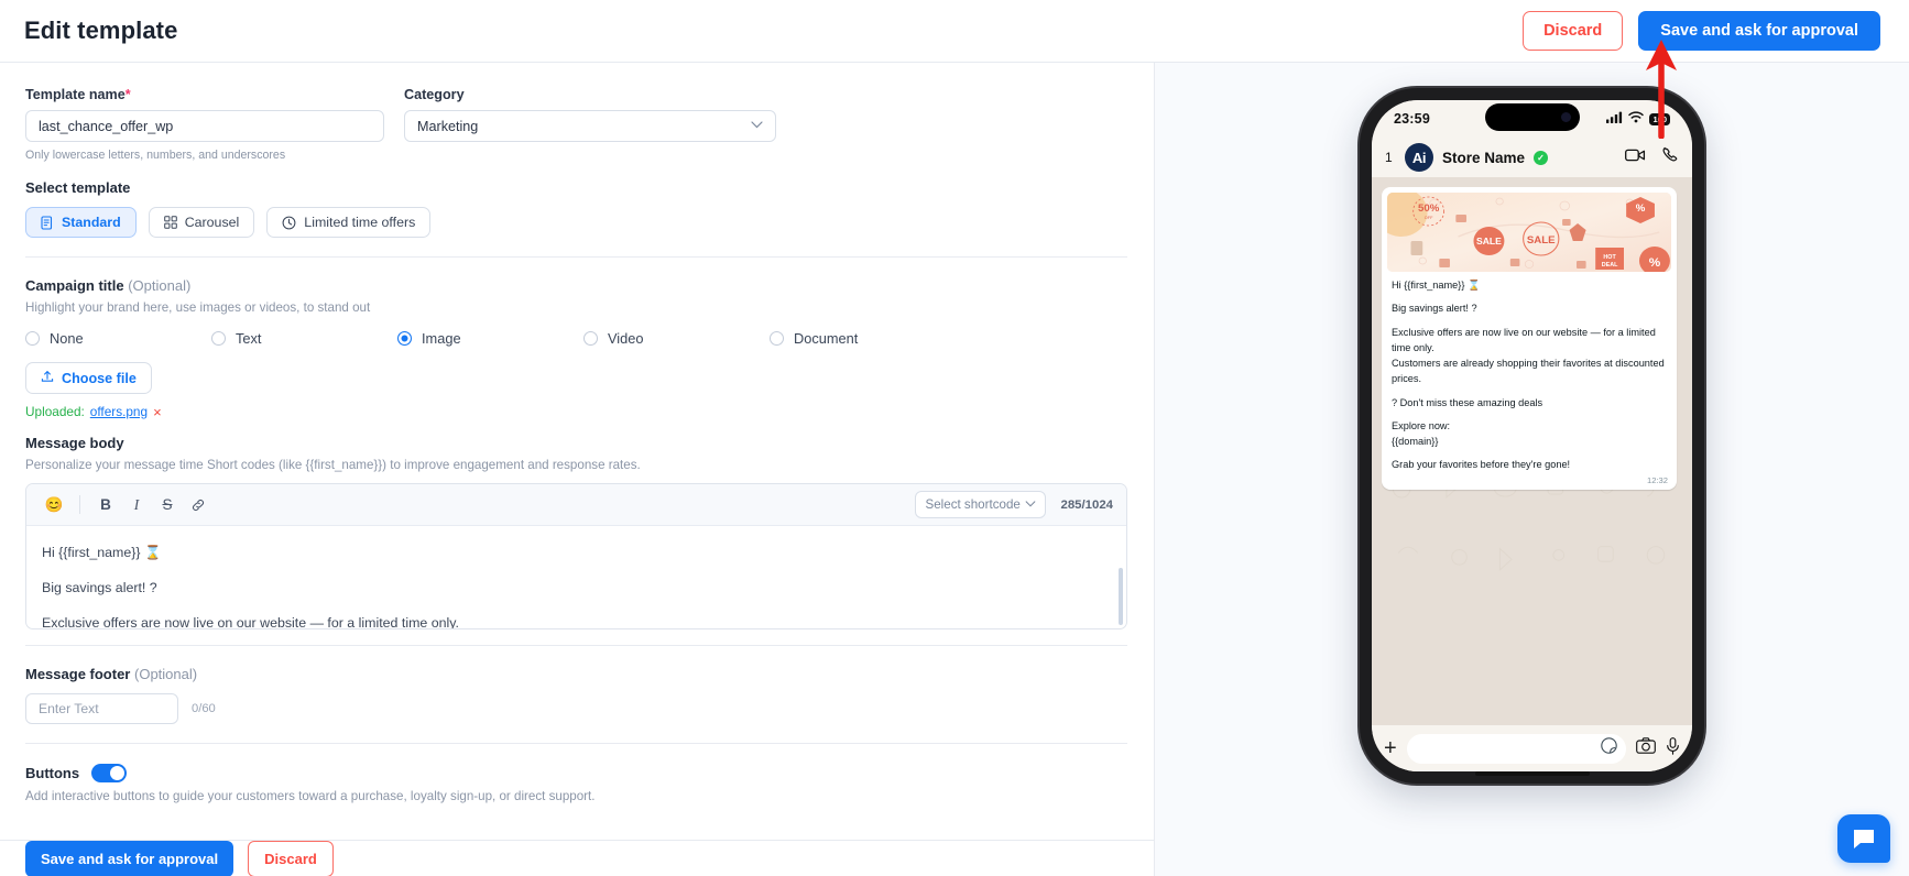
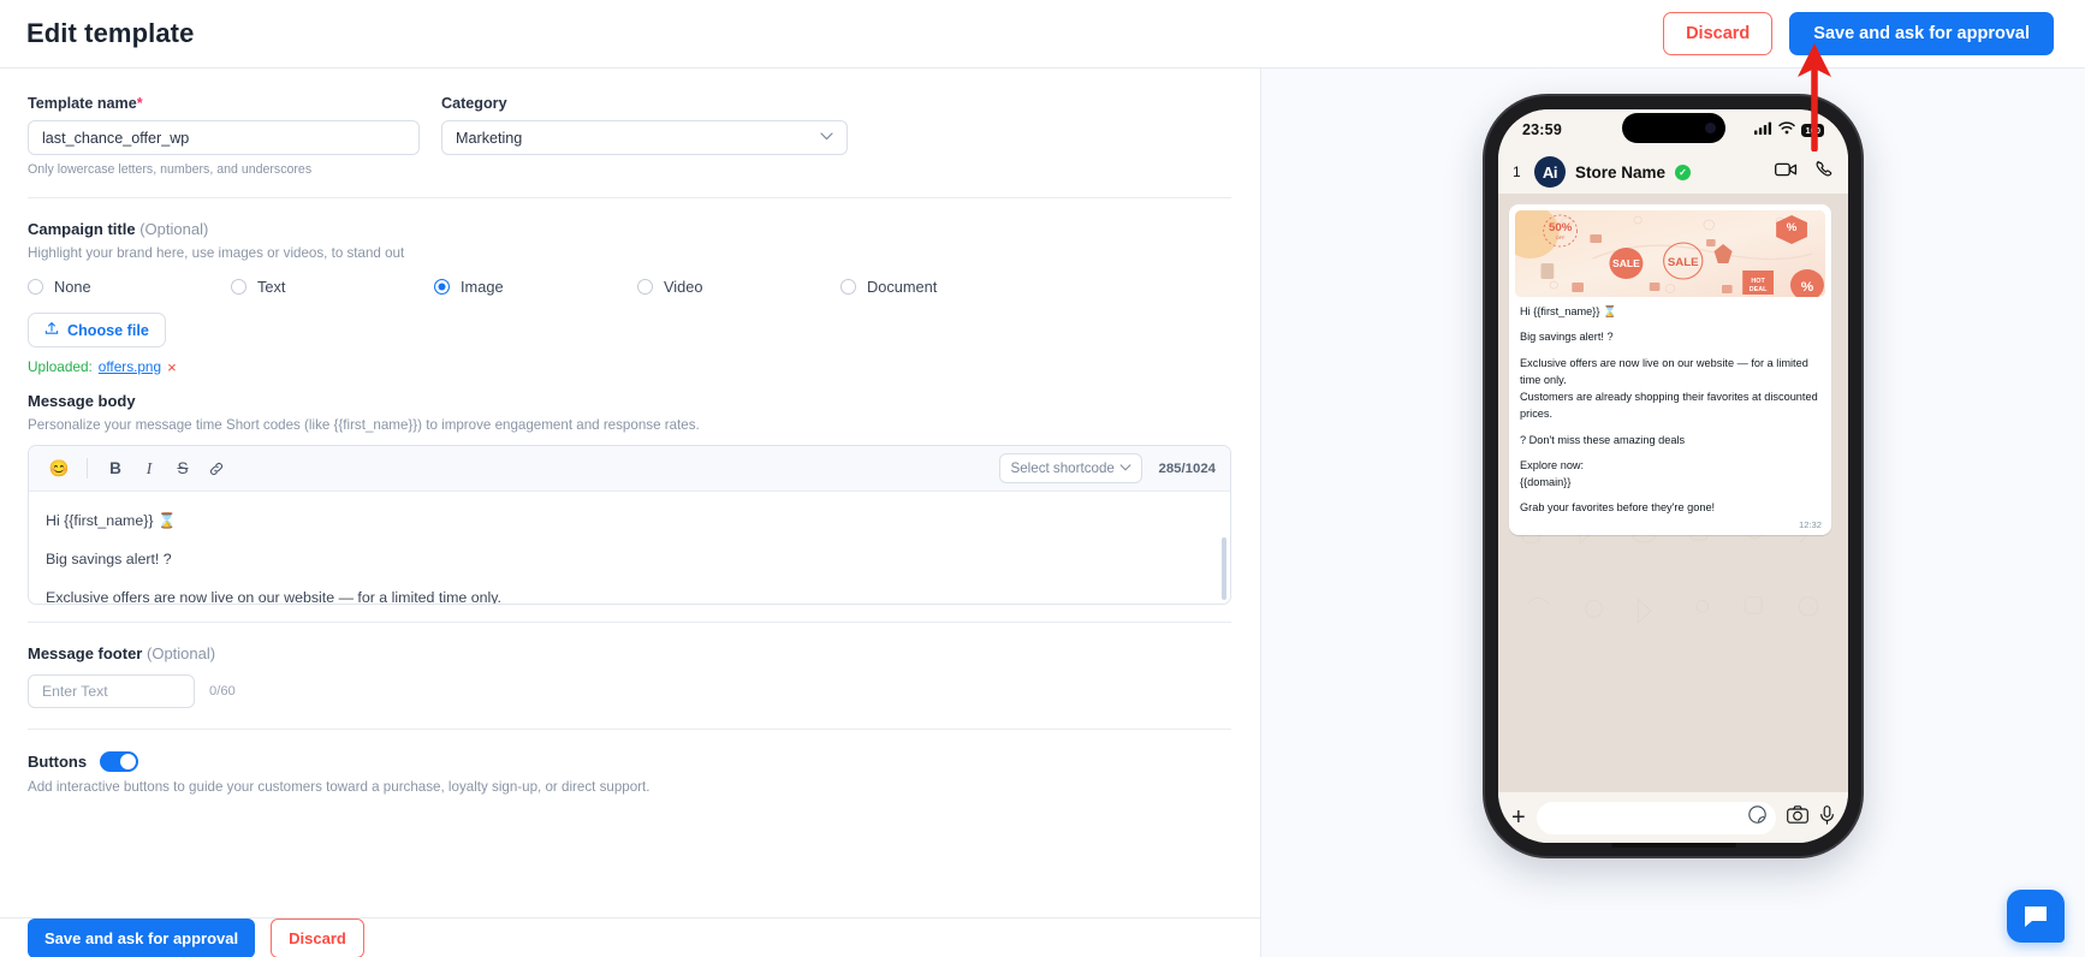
  Edit template
  Discard
  Save and ask for approval
  Template name*
  last_chance_offer_wp
  Only lowercase letters, numbers, and underscores
  Category
  Marketing
- Select template
- Standard
- Carousel
- Limited time offers
  Campaign title (Optional)
  Highlight your brand here, use images or videos, to stand out
  None
  Text
  Image
  Video
  Document
  Choose file
  Uploaded:
  offers.png
  ×
  Message body
  Personalize your message time Short codes (like {{first_name}}) to improve engagement and response rates.
  😊
  B
  I
  S
  Select shortcode
  285/1024
  Hi {{first_name}} ⌛
  Big savings alert! ?
  Exclusive offers are now live on our website — for a limited time only.
  Message footer (Optional)
  Enter Text
  0/60
  Buttons
  Add interactive buttons to guide your customers toward a purchase, loyalty sign-up, or direct support.
  Save and ask for approval
  Discard
  23:59
  1
  Ai
  Store Name
  ✓
  50%
  SALE
  SALE
  %
  %
  Hi {{first_name}} ⌛
  Big savings alert! ?
  Exclusive offers are now live on our website — for a limited time only.
  Customers are already shopping their favorites at discounted prices.
  ? Don't miss these amazing deals
  Explore now:
  {{domain}}
  Grab your favorites before they're gone!
  12:32
  +
